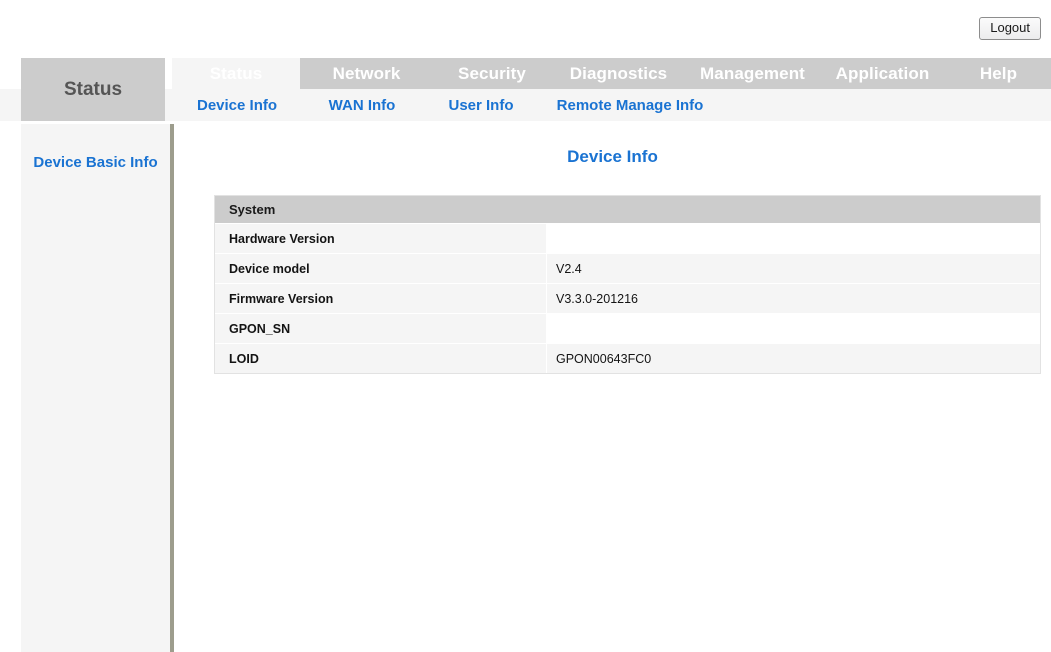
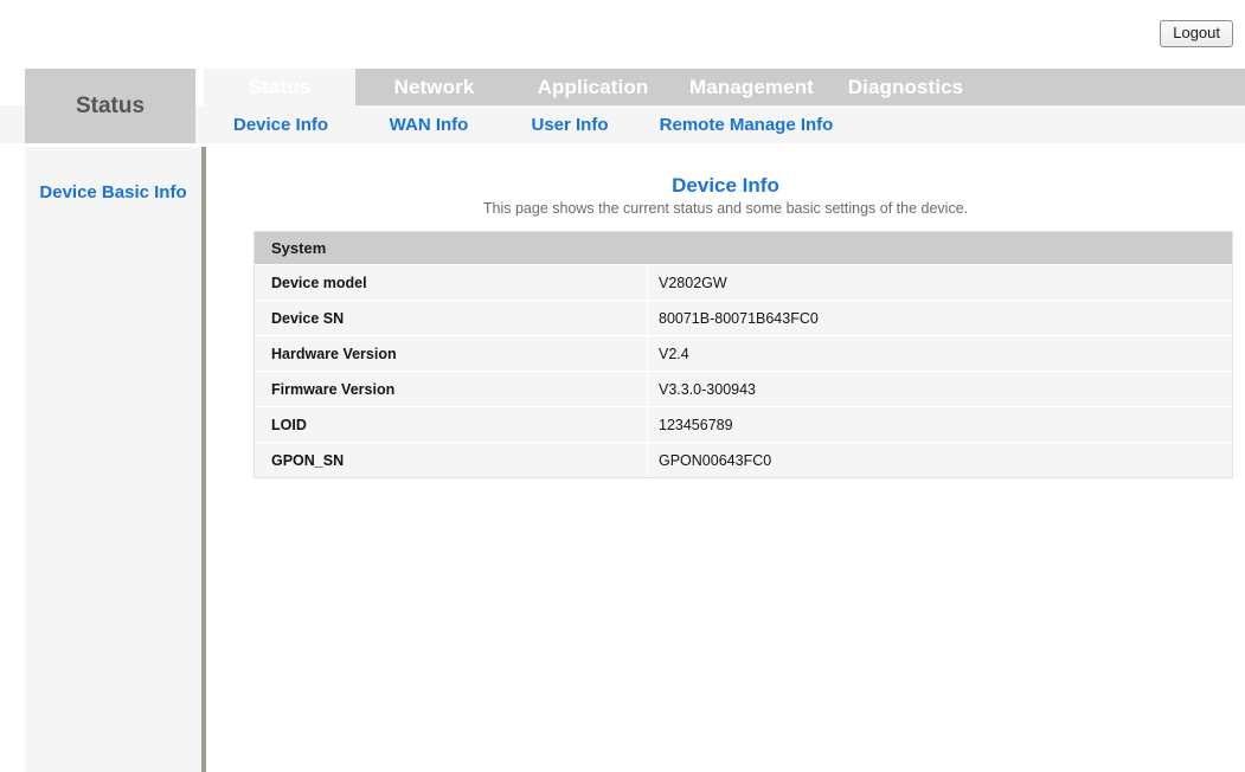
  Logout
  Network
- Security
- Diagnostics
+ Application
  Management
- Application
+ Diagnostics
- Help
  Device Info
  WAN Info
  User Info
  Remote Manage Info
  Status
  Device Basic Info
  Device Info
+ This page shows the current status and some basic settings of the device.
  System
- Hardware Version
+ Device model
+ V2802GW
+ Device SN
+ 80071B-80071B643FC0
- Device model
+ Hardware Version
  V2.4
  Firmware Version
- V3.3.0-201216
+ V3.3.0-300943
- GPON_SN
+ LOID
+ 123456789
- LOID
+ GPON_SN
  GPON00643FC0
